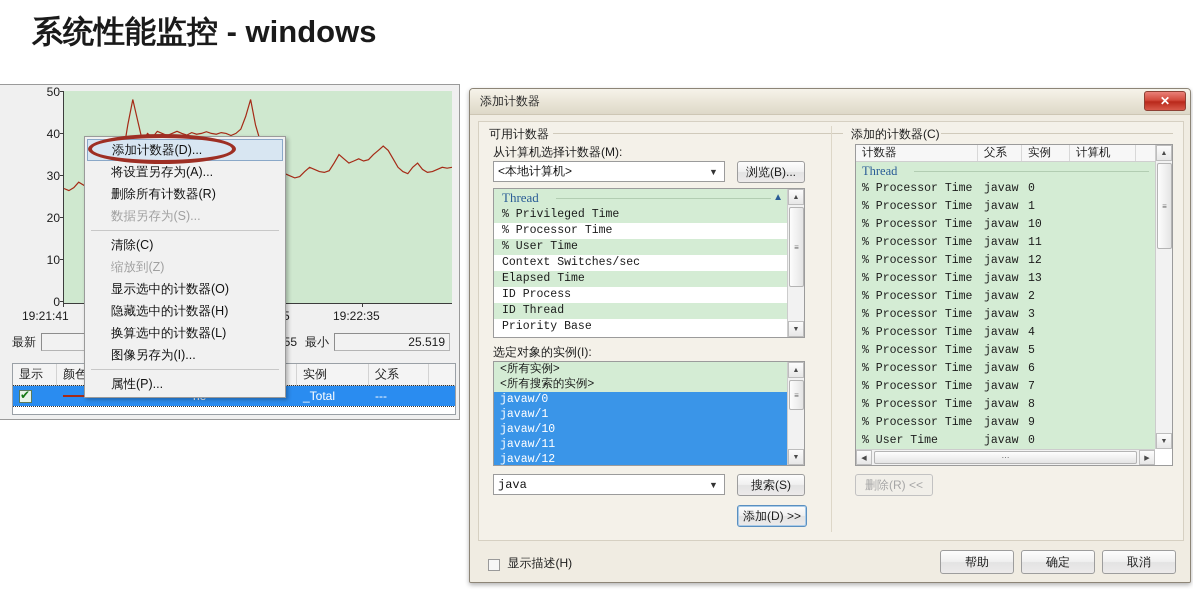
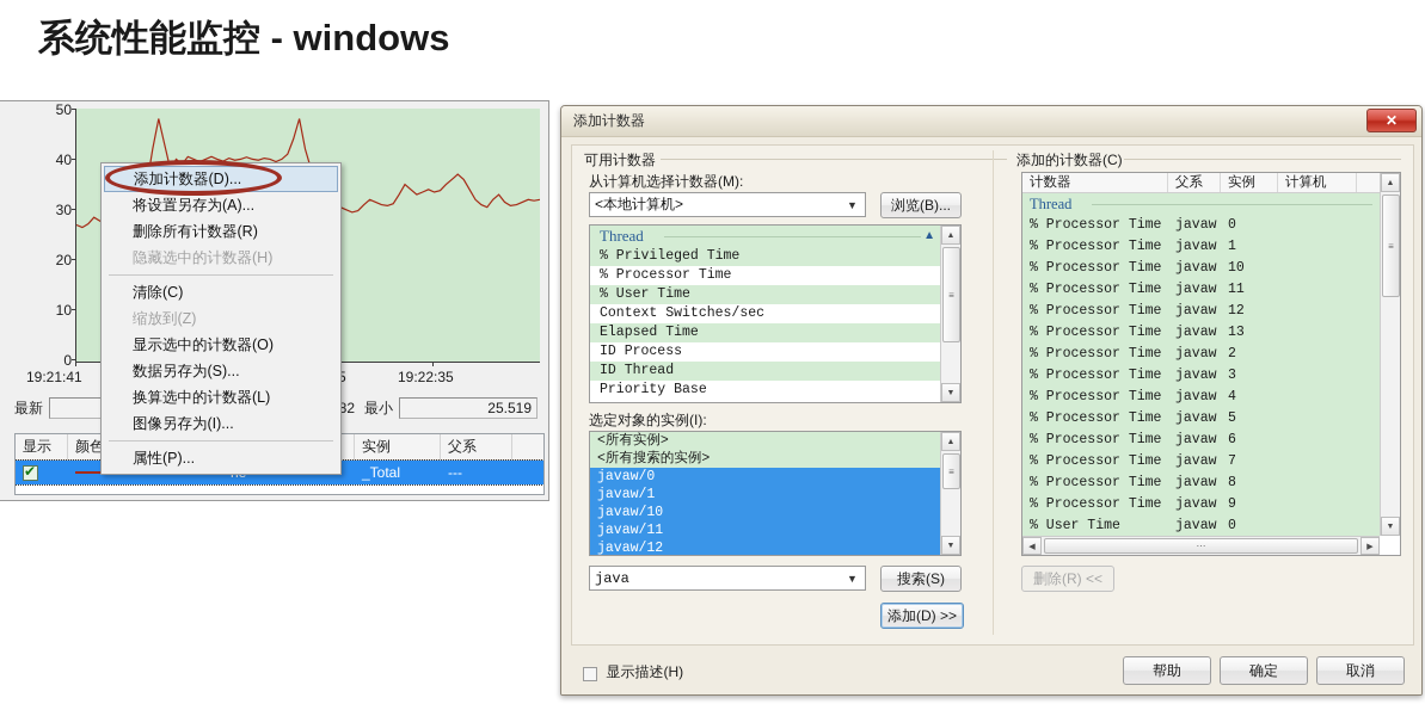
  系统性能监控 - windows
  50
  40
  30
  20
  10
  0
  19:21:41
  19:22:35
  最新
- 55
+ 82
  最小
  25.519
  显示
  颜色
  实例
  父系
  _Total
  ---
  添加计数器(D)...
  将设置另存为(A)...
  删除所有计数器(R)
- 数据另存为(S)...
+ 隐藏选中的计数器(H)
  清除(C)
  缩放到(Z)
  显示选中的计数器(O)
- 隐藏选中的计数器(H)
+ 数据另存为(S)...
  换算选中的计数器(L)
  图像另存为(I)...
  属性(P)...
  添加计数器
  ✕
  可用计数器
  从计算机选择计数器(M):
  <本地计算机>
  ▼
  浏览(B)...
  Thread
  ▲
  % Privileged Time
  % Processor Time
  % User Time
  Context Switches/sec
  Elapsed Time
  ID Process
  ID Thread
  Priority Base
  ≡
  选定对象的实例(I):
  <所有实例>
  <所有搜索的实例>
  javaw/0
  javaw/1
  javaw/10
  javaw/11
  javaw/12
  ≡
  java
  ▼
  搜索(S)
  添加(D) >>
  添加的计数器(C)
  计数器
  父系
  实例
  计算机
  Thread
  % Processor Time
  javaw
  0
  % Processor Time
  javaw
  1
  % Processor Time
  javaw
  10
  % Processor Time
  javaw
  11
  % Processor Time
  javaw
  12
  % Processor Time
  javaw
  13
  % Processor Time
  javaw
  2
  % Processor Time
  javaw
  3
  % Processor Time
  javaw
  4
  % Processor Time
  javaw
  5
  % Processor Time
  javaw
  6
  % Processor Time
  javaw
  7
  % Processor Time
  javaw
  8
  % Processor Time
  javaw
  9
  % User Time
  javaw
  0
  ≡
  ⋯
  删除(R) <<
  显示描述(H)
  帮助
  确定
  取消
